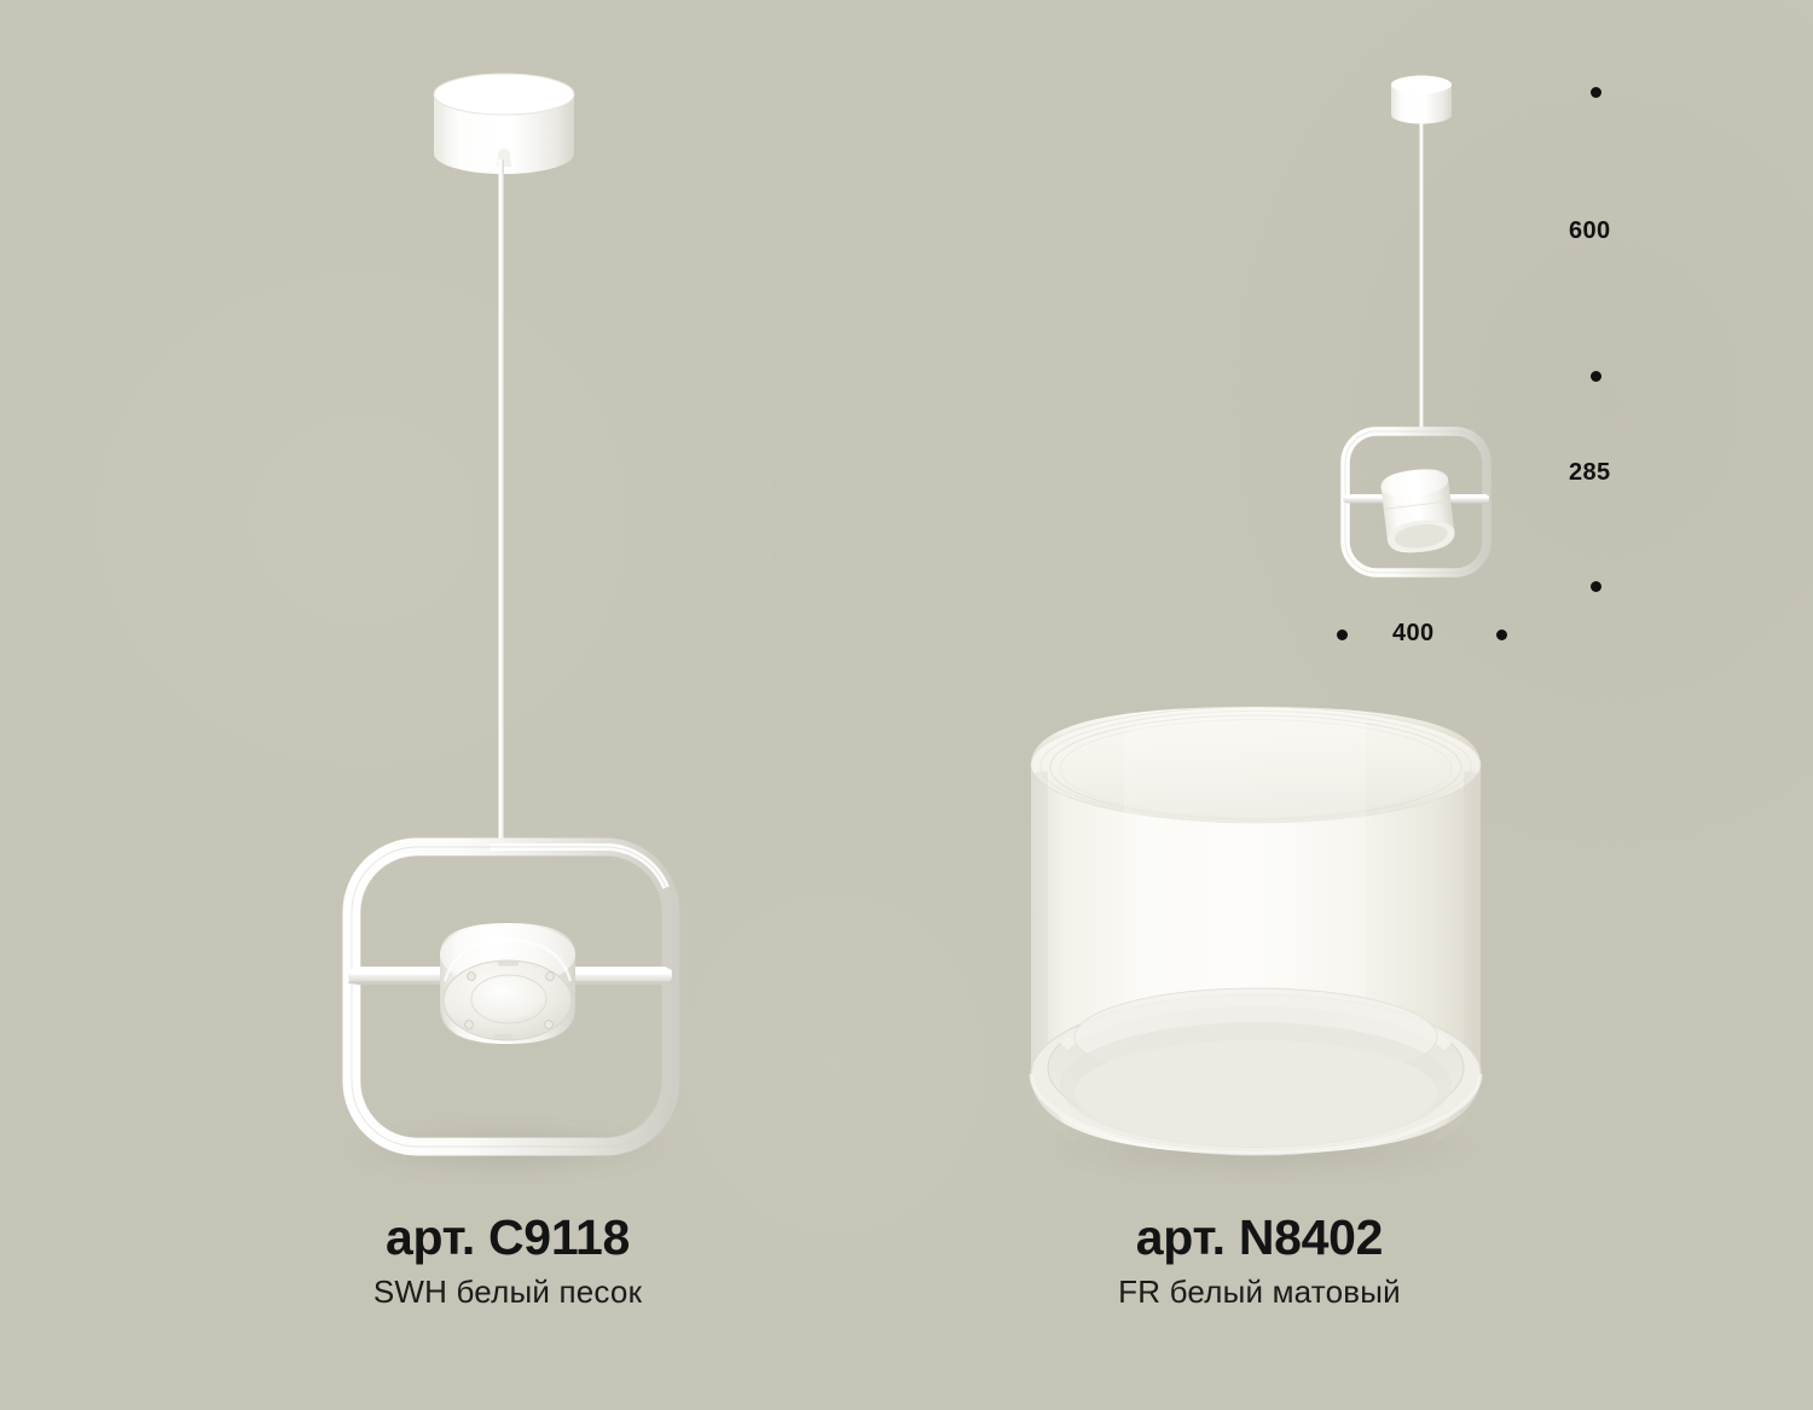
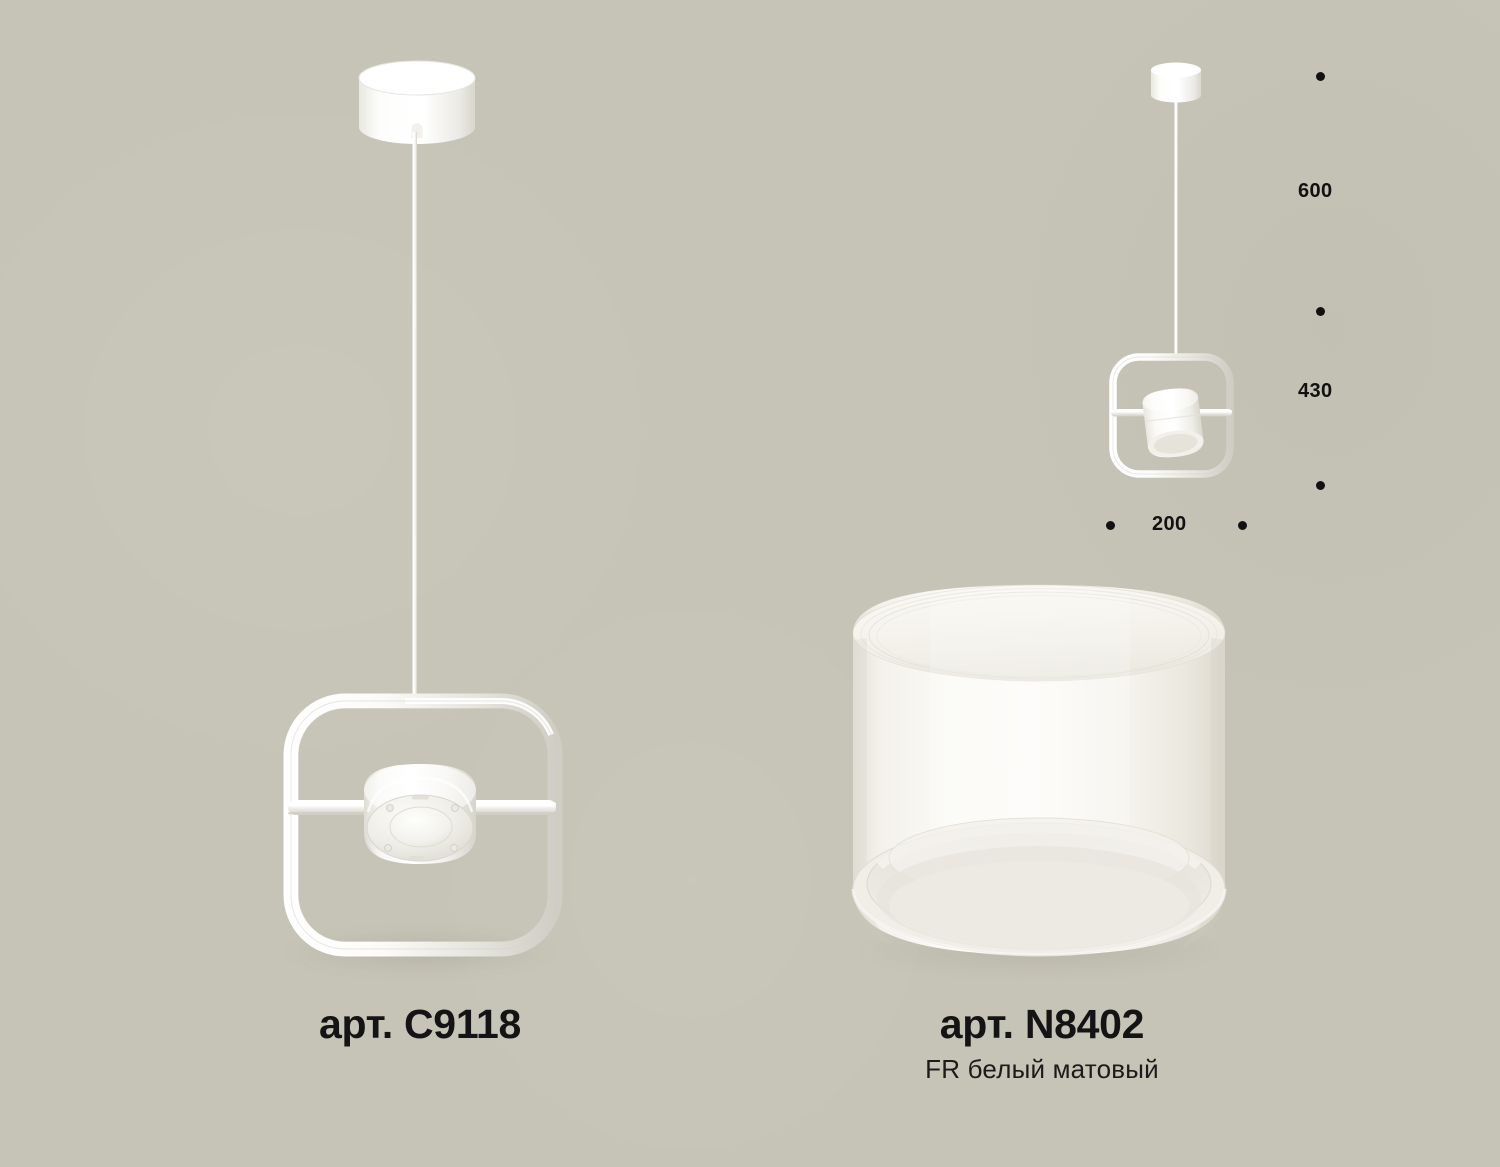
  600
- 285
+ 430
- 400
+ 200
  арт. C9118
- SWH белый песок
  арт. N8402
  FR белый матовый
